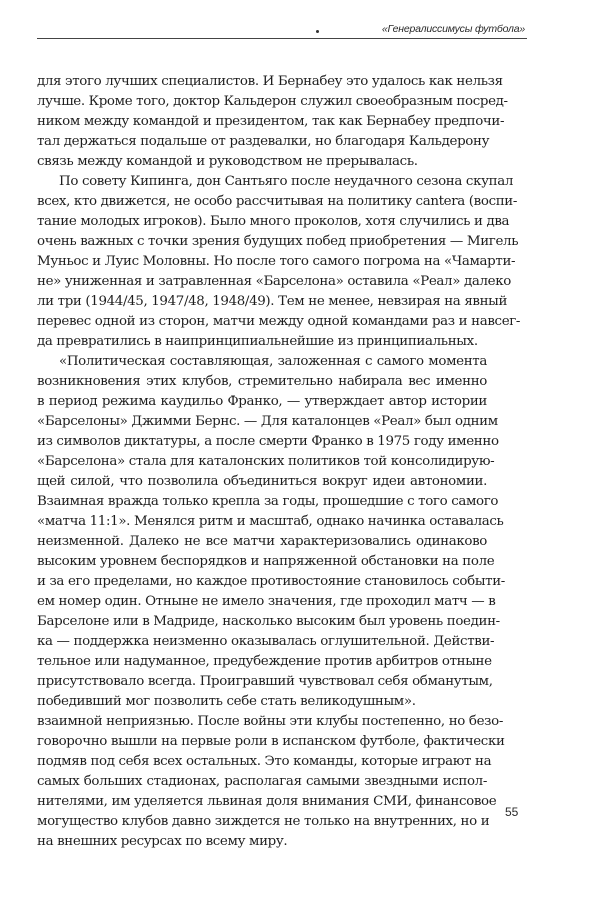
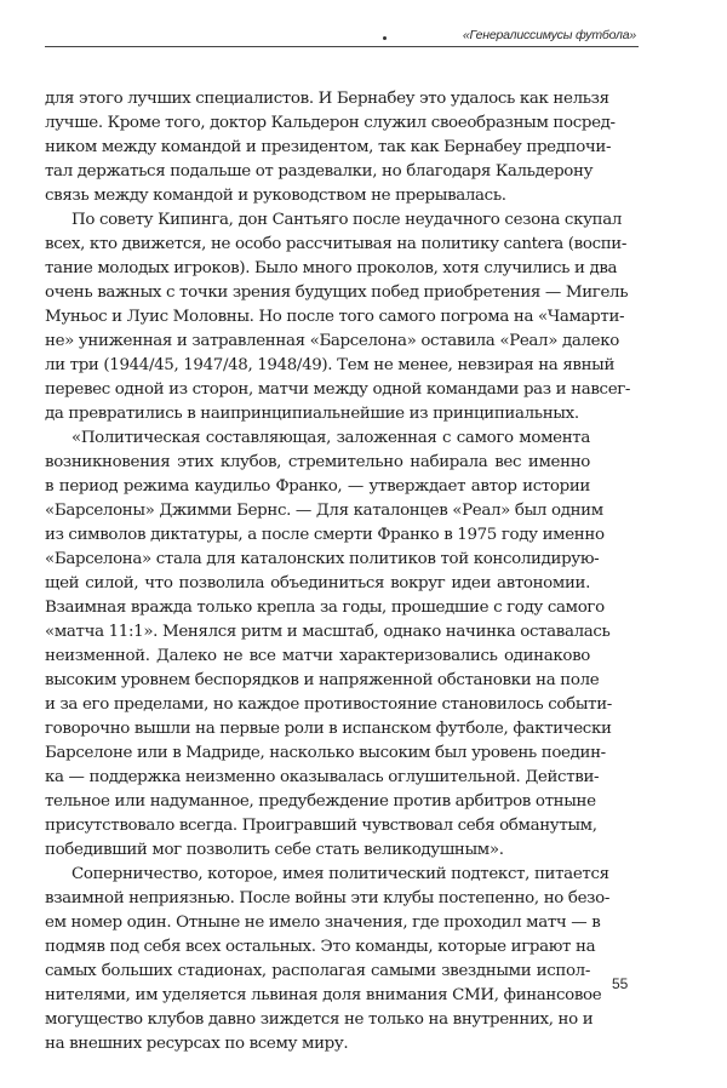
  «Генералиссимусы футбола»
  для этого лучших специалистов. И Бернабеу это удалось как нельзя
  лучше. Кроме того, доктор Кальдерон служил своеобразным посред-
  ником между командой и президентом, так как Бернабеу предпочи-
  тал держаться подальше от раздевалки, но благодаря Кальдерону
  связь между командой и руководством не прерывалась.
  По совету Кипинга, дон Сантьяго после неудачного сезона скупал
  всех, кто движется, не особо рассчитывая на политику cantera (воспи-
  тание молодых игроков). Было много проколов, хотя случились и два
  очень важных с точки зрения будущих побед приобретения — Мигель
  Муньос и Луис Моловны. Но после того самого погрома на «Чамарти-
  не» униженная и затравленная «Барселона» оставила «Реал» далеко
  ли три (1944/45, 1947/48, 1948/49). Тем не менее, невзирая на явный
  перевес одной из сторон, матчи между одной командами раз и навсег-
  да превратились в наипринципиальнейшие из принципиальных.
  «Политическая составляющая, заложенная с самого момента
  возникновения этих клубов, стремительно набирала вес именно
  в период режима каудильо Франко, — утверждает автор истории
  «Барселоны» Джимми Бернс. — Для каталонцев «Реал» был одним
  из символов диктатуры, а после смерти Франко в 1975 году именно
  «Барселона» стала для каталонских политиков той консолидирую-
  щей силой, что позволила объединиться вокруг идеи автономии.
- Взаимная вражда только крепла за годы, прошедшие с того самого
+ Взаимная вражда только крепла за годы, прошедшие с году самого
  «матча 11:1». Менялся ритм и масштаб, однако начинка оставалась
  неизменной. Далеко не все матчи характеризовались одинаково
  высоким уровнем беспорядков и напряженной обстановки на поле
  и за его пределами, но каждое противостояние становилось событи-
- ем номер один. Отныне не имело значения, где проходил матч — в
+ говорочно вышли на первые роли в испанском футболе, фактически
  Барселоне или в Мадриде, насколько высоким был уровень поедин-
  ка — поддержка неизменно оказывалась оглушительной. Действи-
  тельное или надуманное, предубеждение против арбитров отныне
  присутствовало всегда. Проигравший чувствовал себя обманутым,
  победивший мог позволить себе стать великодушным».
+ Соперничество, которое, имея политический подтекст, питается
  взаимной неприязнью. После войны эти клубы постепенно, но безо-
- говорочно вышли на первые роли в испанском футболе, фактически
+ ем номер один. Отныне не имело значения, где проходил матч — в
  подмяв под себя всех остальных. Это команды, которые играют на
  самых больших стадионах, располагая самыми звездными испол-
  нителями, им уделяется львиная доля внимания СМИ, финансовое
  могущество клубов давно зиждется не только на внутренних, но и
  на внешних ресурсах по всему миру.
  55
